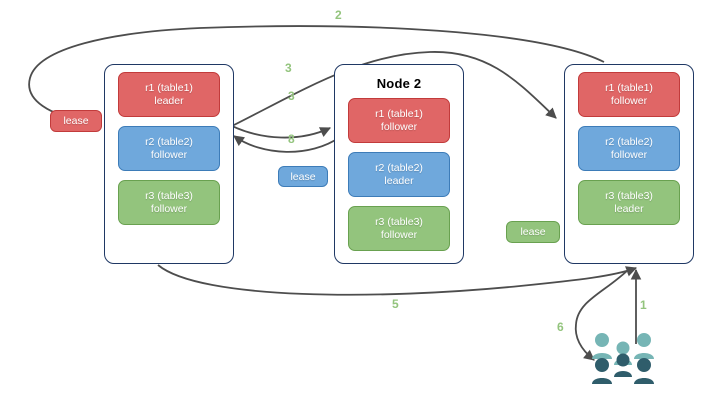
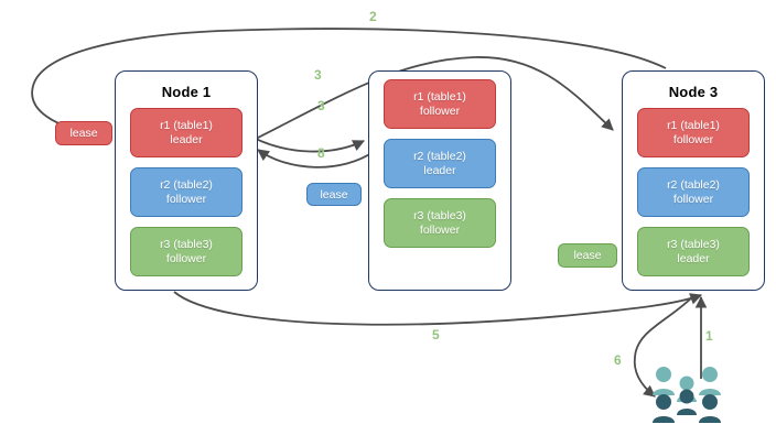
+ Node 1
  r1 (table1)
  leader
  r2 (table2)
  follower
  r3 (table3)
  follower
- Node 2
  r1 (table1)
  follower
  r2 (table2)
  leader
  r3 (table3)
  follower
+ Node 3
  r1 (table1)
  follower
  r2 (table2)
  follower
  r3 (table3)
  leader
  lease
  lease
  lease
  2
  3
  3
  8
  5
  1
  6
